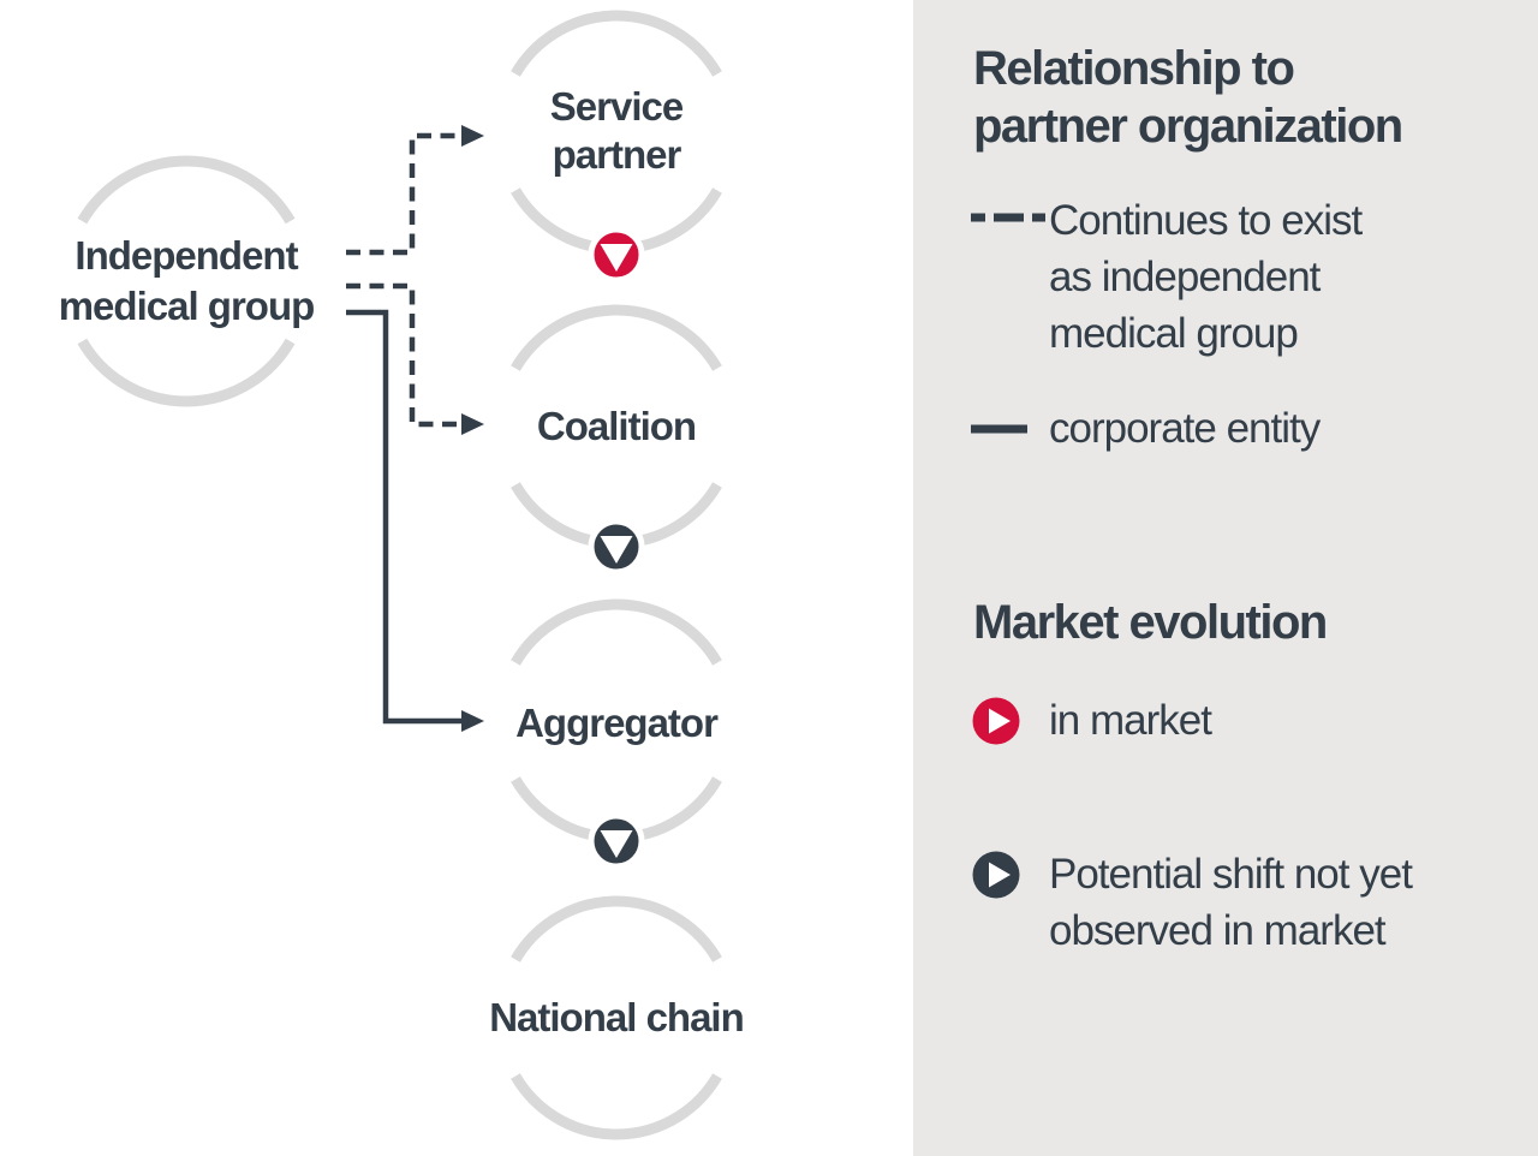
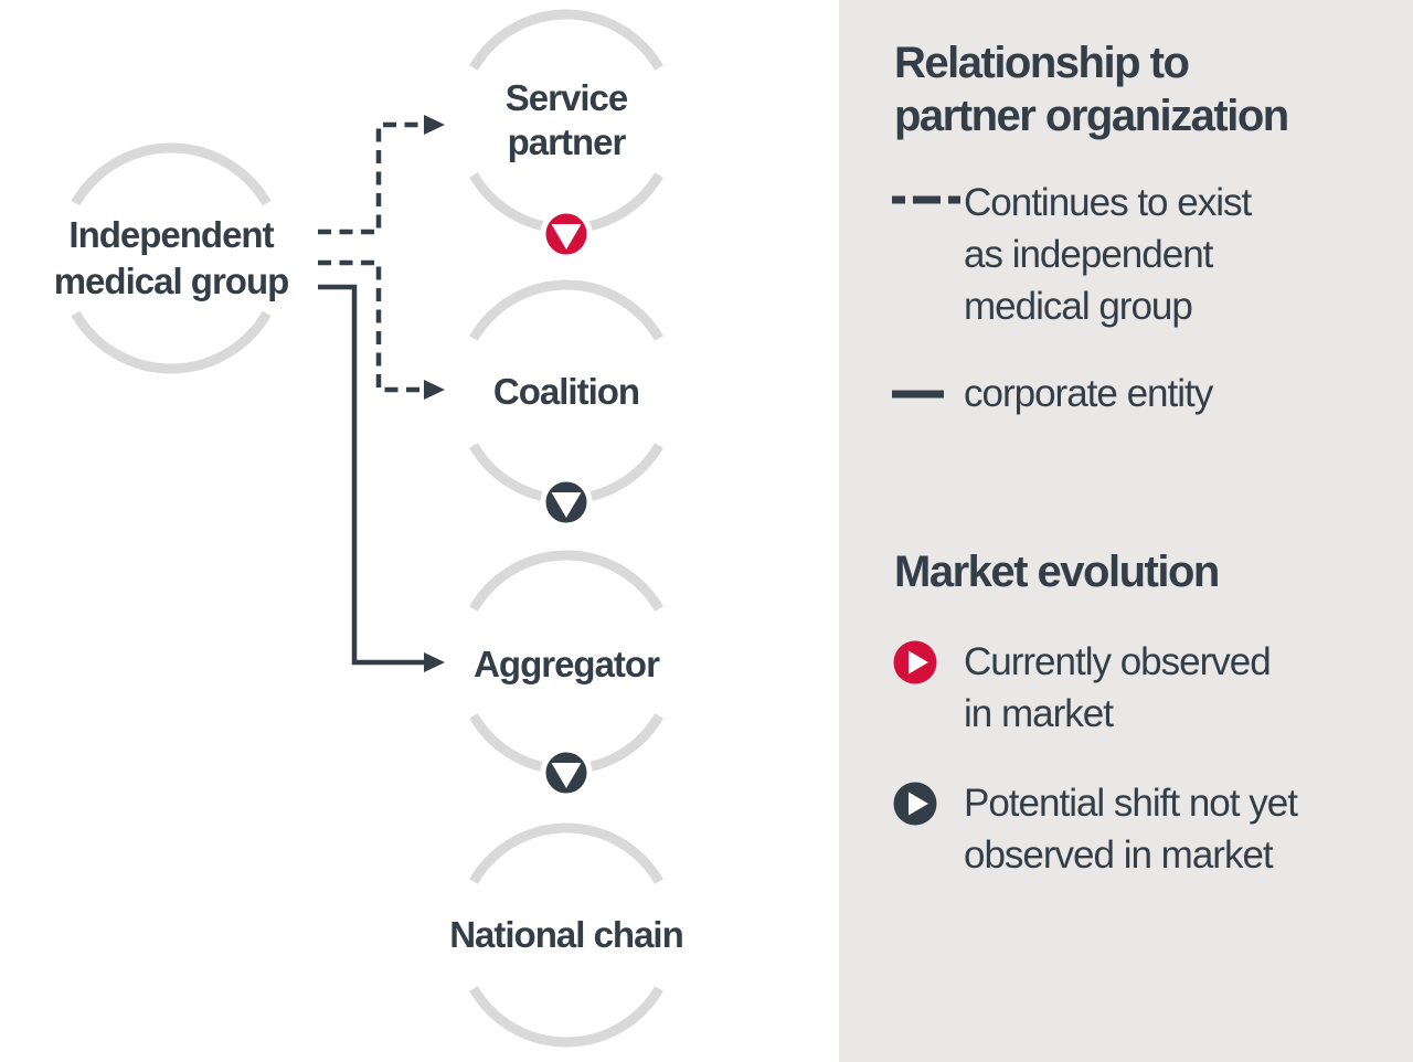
  Independent
  medical group
  Service
  partner
  Coalition
  Aggregator
  National chain
  Relationship to
  partner organization
  Continues to exist
  as independent
  medical group
  corporate entity
  Market evolution
+ Currently observed
  in market
  Potential shift not yet
  observed in market
